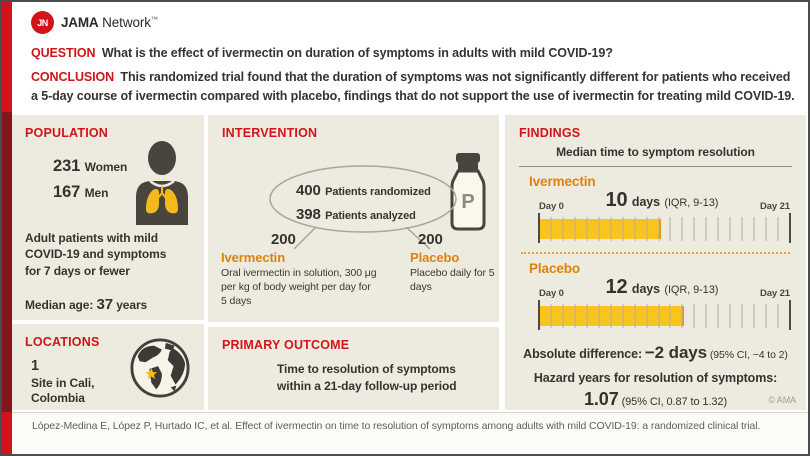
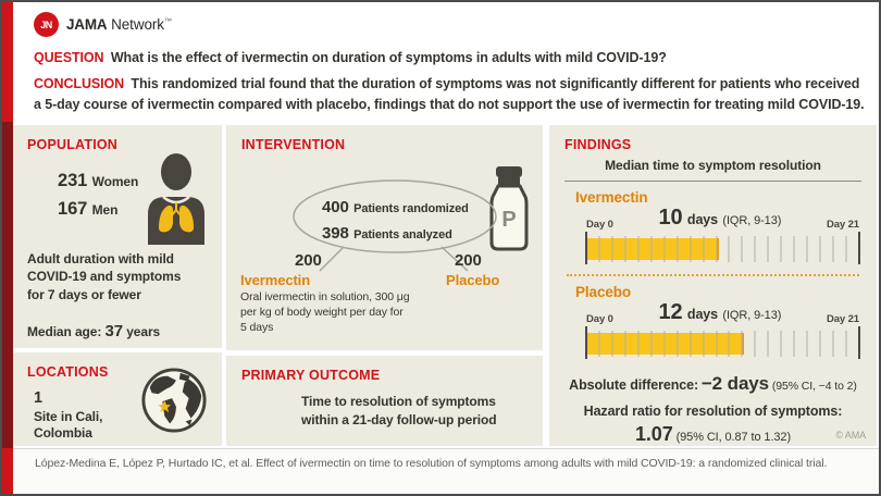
  JN
  JAMA Network
  QUESTION What is the effect of ivermectin on duration of symptoms in adults with mild COVID-19?
  CONCLUSION This randomized trial found that the duration of symptoms was not significantly different for patients who received a 5-day course of ivermectin compared with placebo, findings that do not support the use of ivermectin for treating mild COVID-19.
  POPULATION
  231 Women
  167 Men
- Adult patients with mild COVID-19 and symptoms for 7 days or fewer
+ Adult duration with mild COVID-19 and symptoms for 7 days or fewer
  Median age: 37 years
  LOCATIONS
  1
  Site in Cali,
  Colombia
  INTERVENTION
  P
  400 Patients randomized
  398 Patients analyzed
  200
  Ivermectin
  Oral ivermectin in solution, 300 μg per kg of body weight per day for 5 days
  200
  Placebo
- Placebo daily for 5 days
  PRIMARY OUTCOME
  Time to resolution of symptoms within a 21-day follow-up period
  FINDINGS
  Median time to symptom resolution
  Ivermectin
  Day 0
  10 days (IQR, 9-13)
  Day 21
  Placebo
  Day 0
  12 days (IQR, 9-13)
  Day 21
  Absolute difference: −2 days (95% CI, −4 to 2)
- Hazard years for resolution of symptoms:
+ Hazard ratio for resolution of symptoms:
  1.07 (95% CI, 0.87 to 1.32)
  © AMA
  López-Medina E, López P, Hurtado IC, et al. Effect of ivermectin on time to resolution of symptoms among adults with mild COVID-19: a randomized clinical trial.
